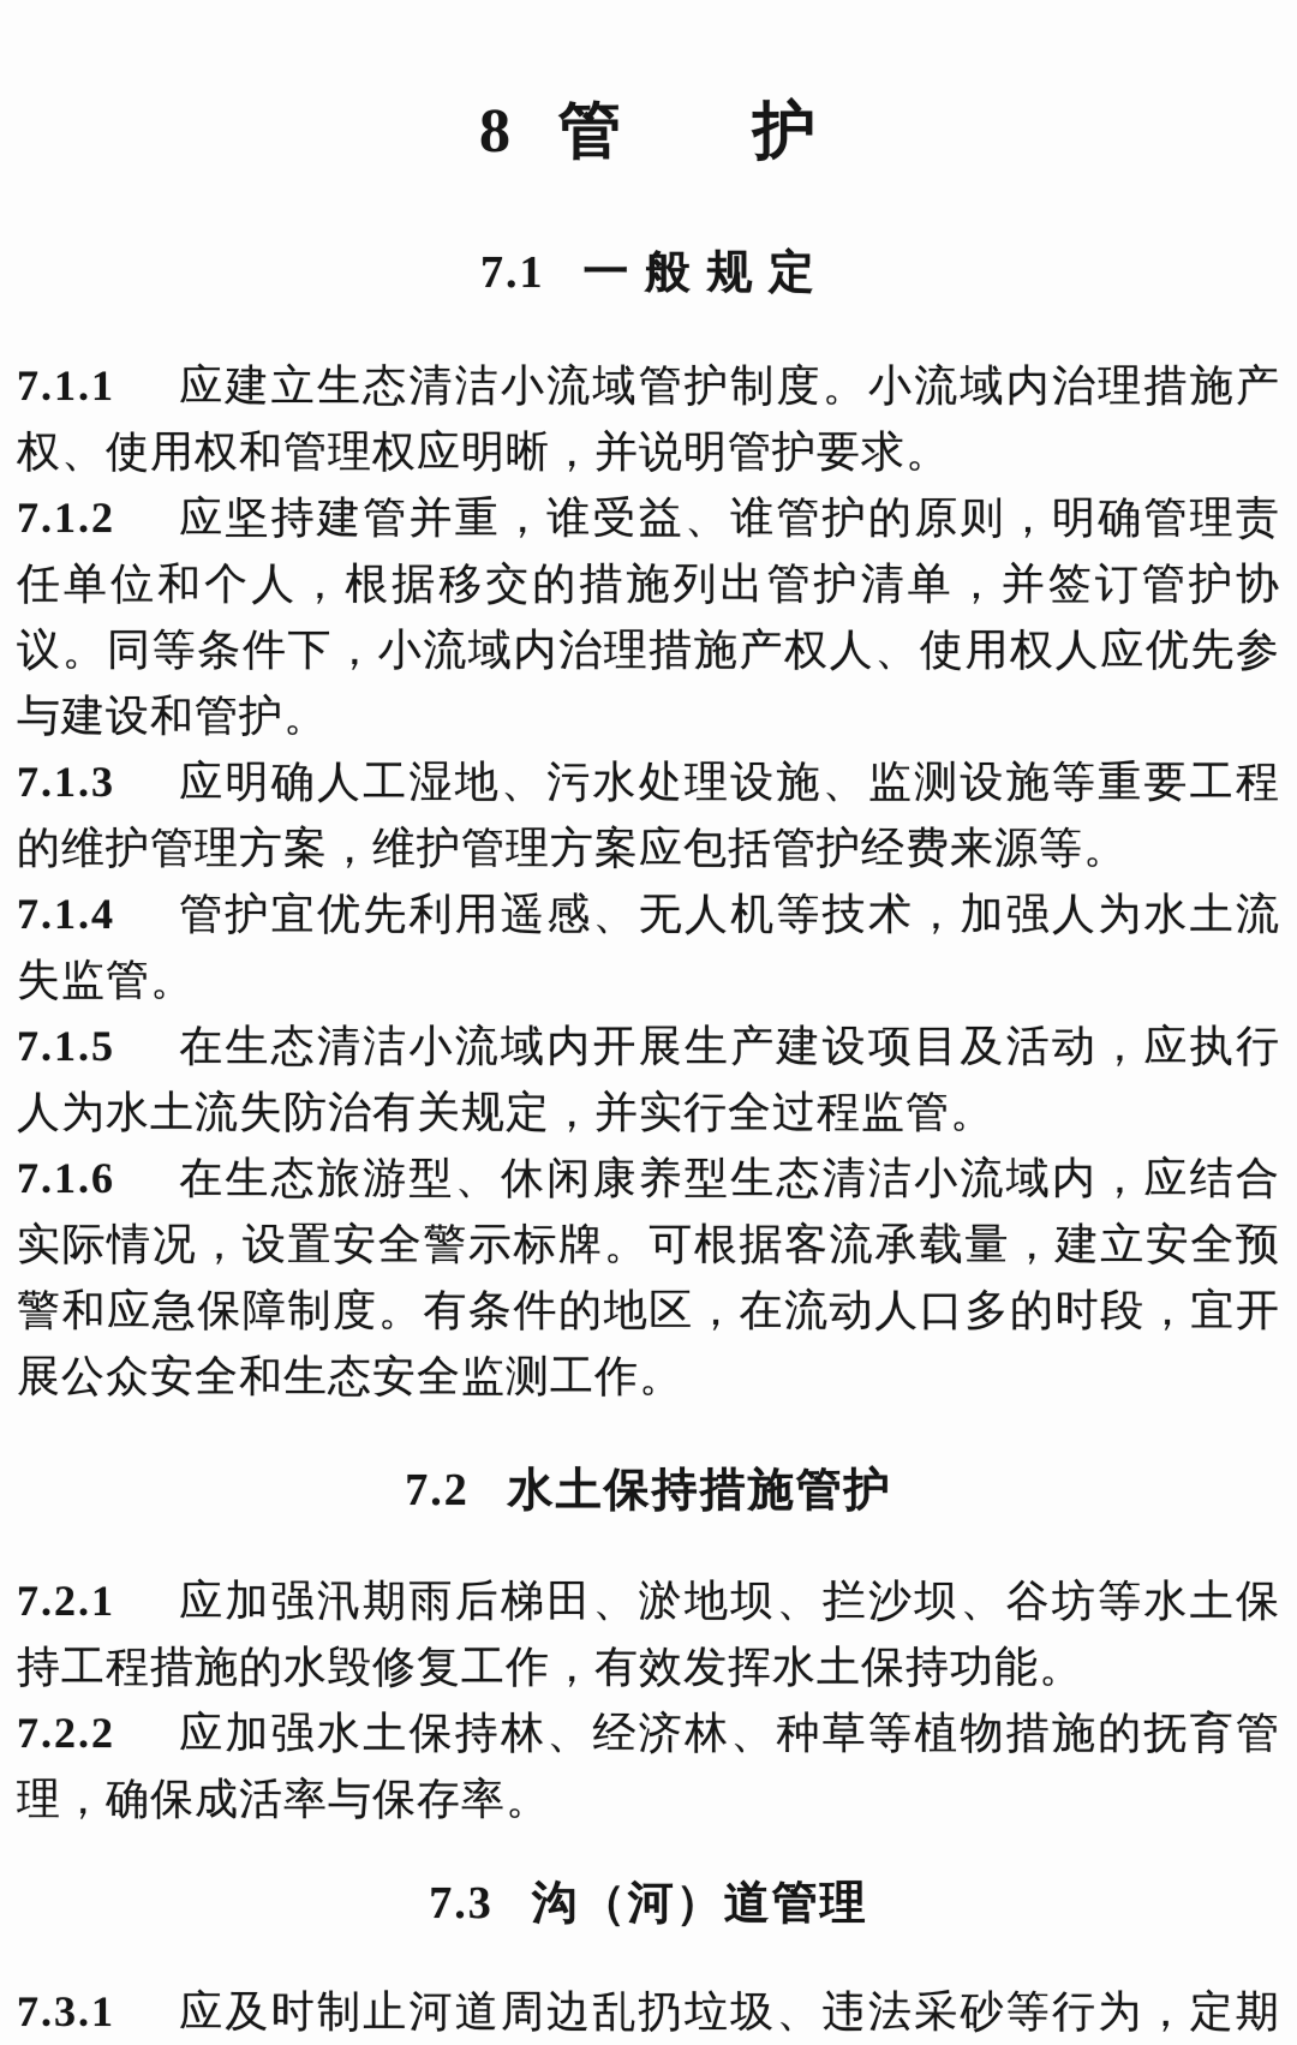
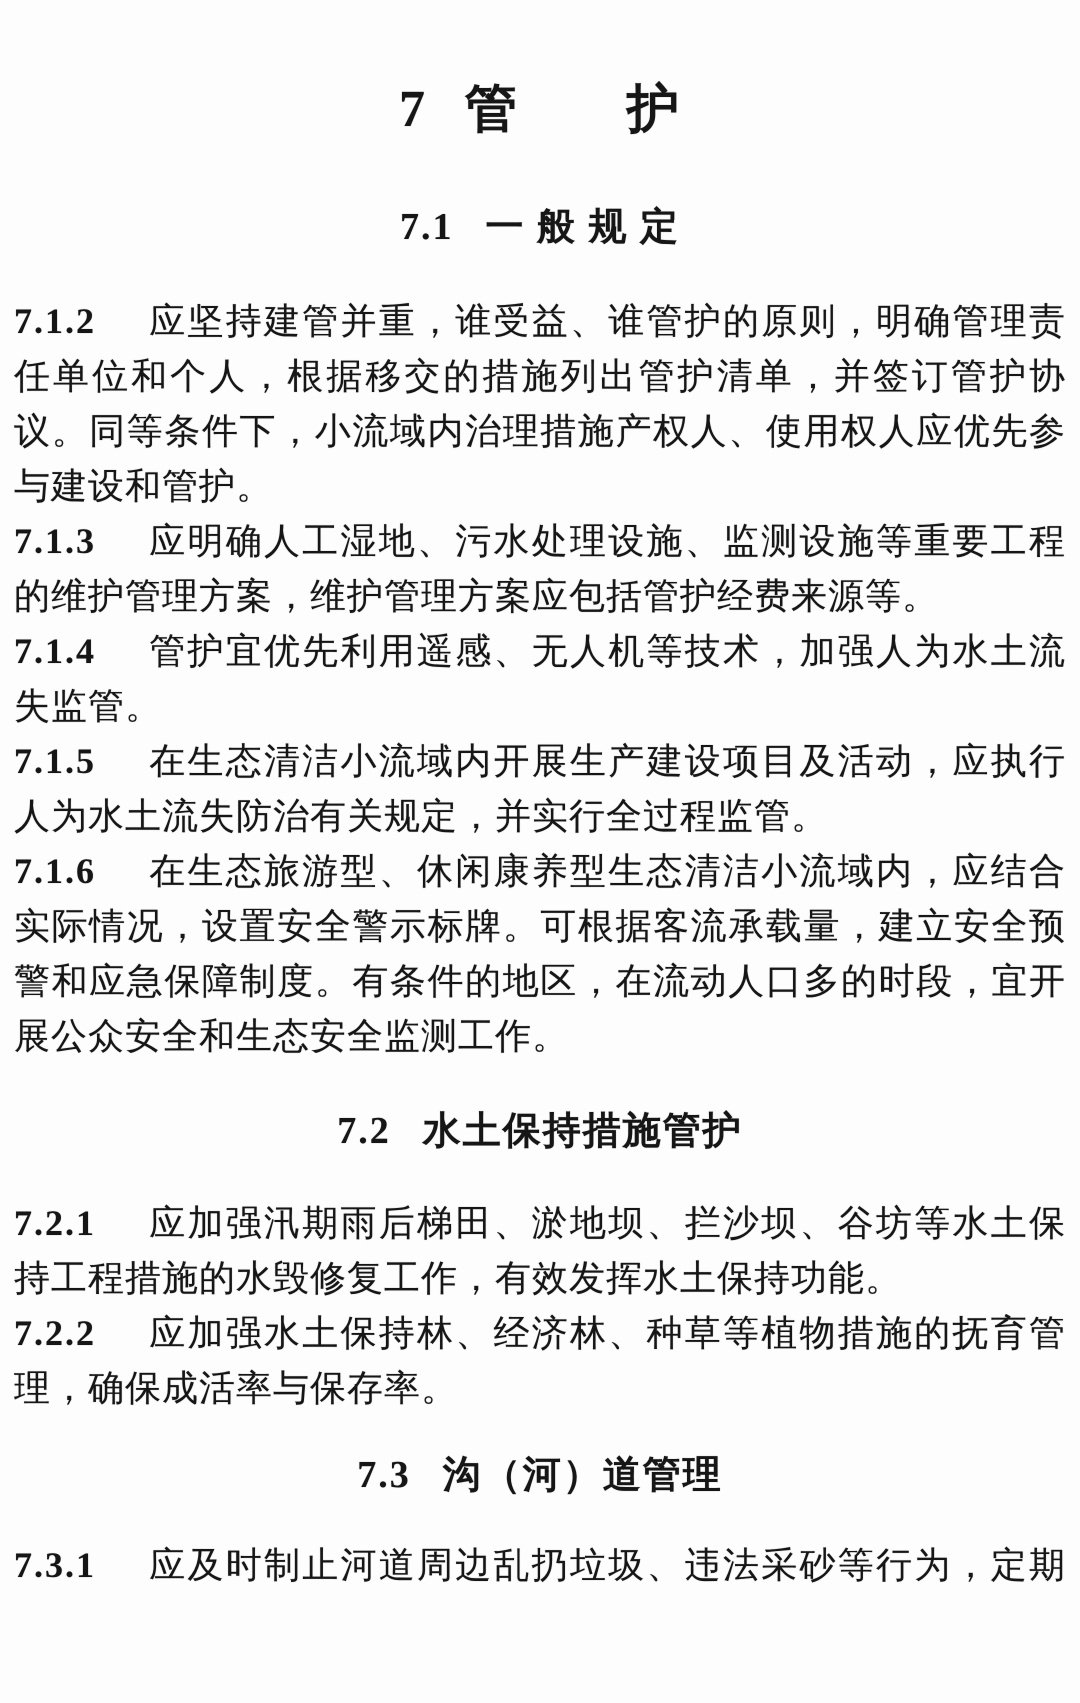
- 8 管 护
+ 7 管 护
  7.1 一 般 规 定
- 7.1.1 应建立生态清洁小流域管护制度。小流域内治理措施产权、使用权和管理权应明晰，并说明管护要求。
  7.1.2 应坚持建管并重，谁受益、谁管护的原则，明确管理责任单位和个人，根据移交的措施列出管护清单，并签订管护协议。同等条件下，小流域内治理措施产权人、使用权人应优先参与建设和管护。
  7.1.3 应明确人工湿地、污水处理设施、监测设施等重要工程的维护管理方案，维护管理方案应包括管护经费来源等。
  7.1.4 管护宜优先利用遥感、无人机等技术，加强人为水土流失监管。
  7.1.5 在生态清洁小流域内开展生产建设项目及活动，应执行人为水土流失防治有关规定，并实行全过程监管。
  7.1.6 在生态旅游型、休闲康养型生态清洁小流域内，应结合实际情况，设置安全警示标牌。可根据客流承载量，建立安全预警和应急保障制度。有条件的地区，在流动人口多的时段，宜开展公众安全和生态安全监测工作。
  7.2 水土保持措施管护
  7.2.1 应加强汛期雨后梯田、淤地坝、拦沙坝、谷坊等水土保持工程措施的水毁修复工作，有效发挥水土保持功能。
  7.2.2 应加强水土保持林、经济林、种草等植物措施的抚育管理，确保成活率与保存率。
  7.3 沟（河）道管理
  7.3.1 应及时制止河道周边乱扔垃圾、违法采砂等行为，定期
